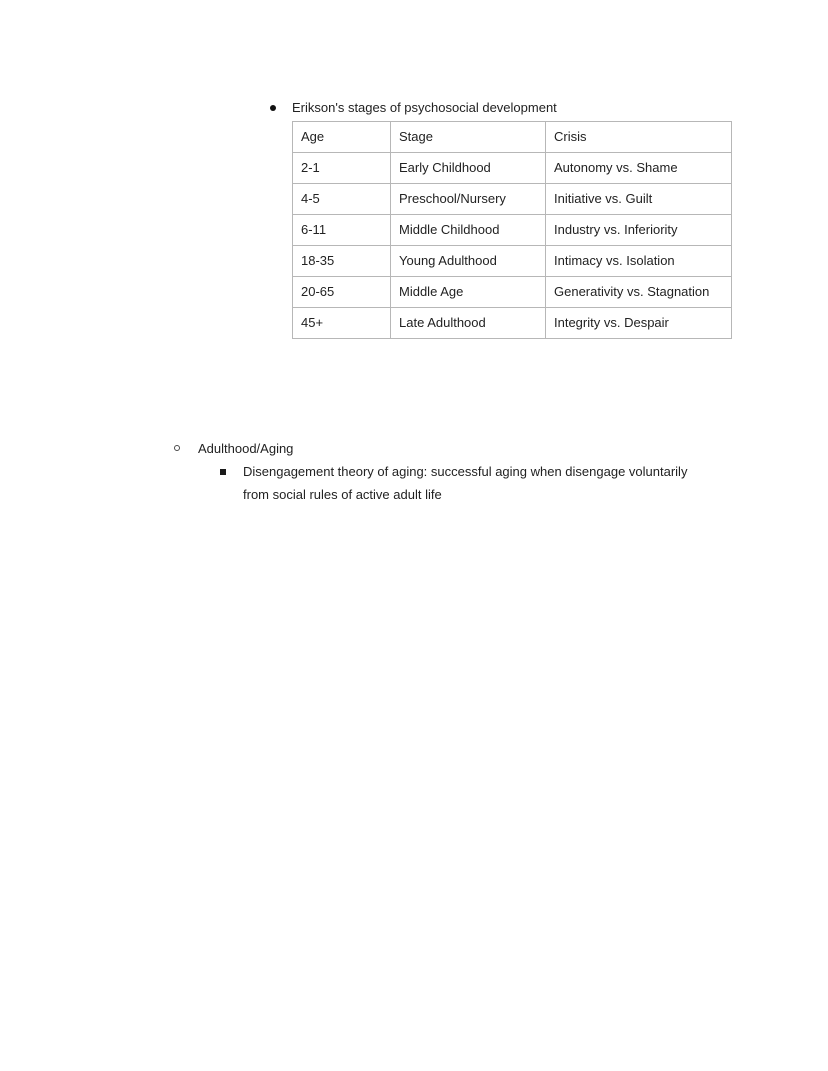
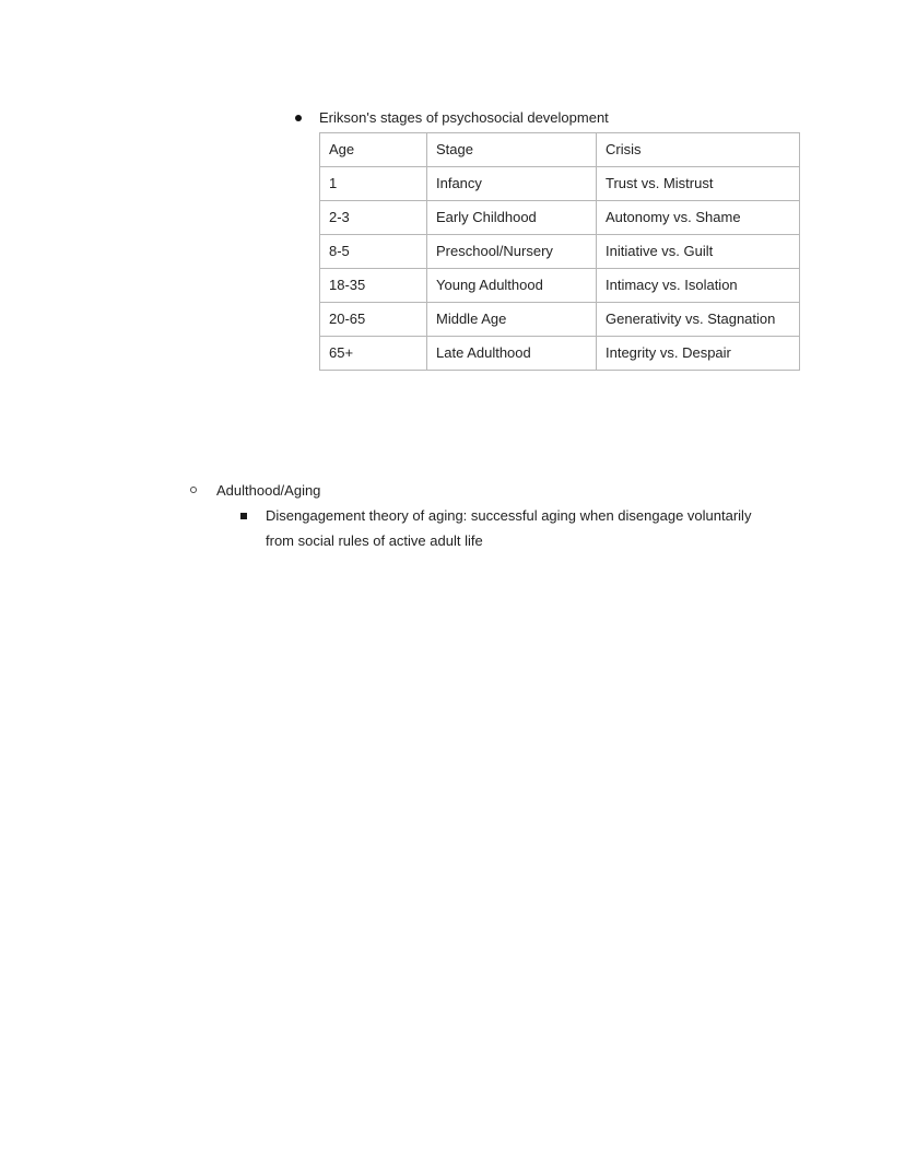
  Erikson's stages of psychosocial development
  Age	Stage	Crisis
+ 1	Infancy	Trust vs. Mistrust
- 2-1	Early Childhood	Autonomy vs. Shame
+ 2-3	Early Childhood	Autonomy vs. Shame
- 4-5	Preschool/Nursery	Initiative vs. Guilt
+ 8-5	Preschool/Nursery	Initiative vs. Guilt
- 6-11	Middle Childhood	Industry vs. Inferiority
  18-35	Young Adulthood	Intimacy vs. Isolation
  20-65	Middle Age	Generativity vs. Stagnation
- 45+	Late Adulthood	Integrity vs. Despair
+ 65+	Late Adulthood	Integrity vs. Despair
  Adulthood/Aging
  Disengagement theory of aging: successful aging when disengage voluntarily from social rules of active adult life
